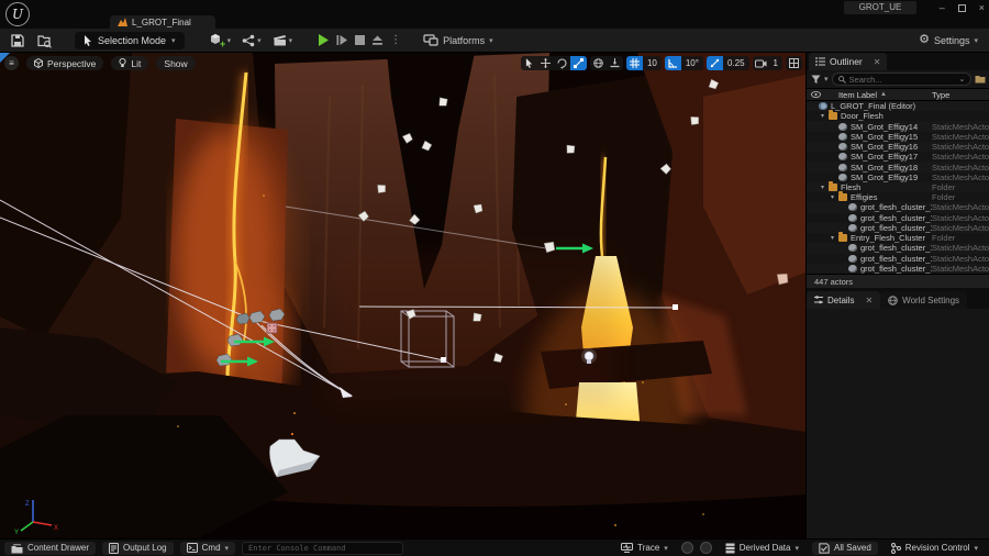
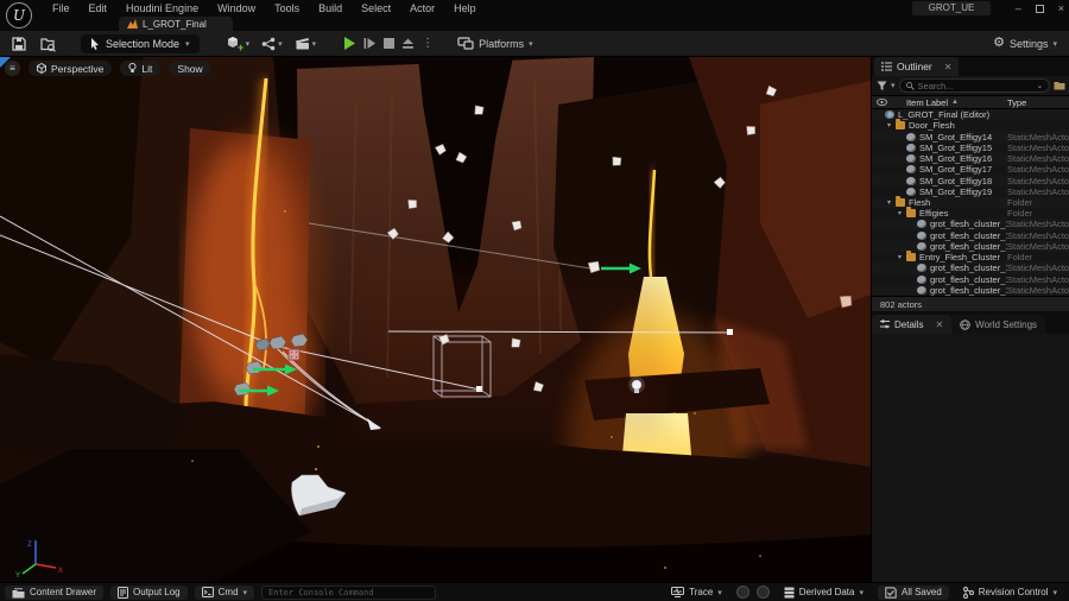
  U
+ File
+ Edit
+ Houdini Engine
+ Window
+ Tools
+ Build
+ Select
+ Actor
+ Help
  GROT_UE
  –
  ×
  L_GROT_Final
  Selection Mode
  +
  ⋮
  Platforms
  ⚙
  Settings
  ≡
  Perspective
  Lit
  Show
- 10
- 10°
- 0.25
- 1
  Outliner
  ✕
  Search...
  Item Label
  Type
  L_GROT_Final (Editor)
  Door_Flesh
  SM_Grot_Effigy14
  StaticMeshActo
  SM_Grot_Effigy15
  StaticMeshActo
  SM_Grot_Effigy16
  StaticMeshActo
  SM_Grot_Effigy17
  StaticMeshActo
  SM_Grot_Effigy18
  StaticMeshActo
  SM_Grot_Effigy19
  StaticMeshActo
  Flesh
  Folder
  Effigies
  Folder
  grot_flesh_cluster_
  StaticMeshActo
  grot_flesh_cluster_
  StaticMeshActo
  grot_flesh_cluster_
  StaticMeshActo
  Entry_Flesh_Cluster
  Folder
  grot_flesh_cluster_
  StaticMeshActo
  grot_flesh_cluster_
  StaticMeshActo
  grot_flesh_cluster_
  StaticMeshActo
- 447 actors
+ 802 actors
  Details
  ✕
  World Settings
  Content Drawer
  Output Log
  Cmd
  Enter Console Command
  Trace
  Derived Data
  All Saved
  Revision Control
